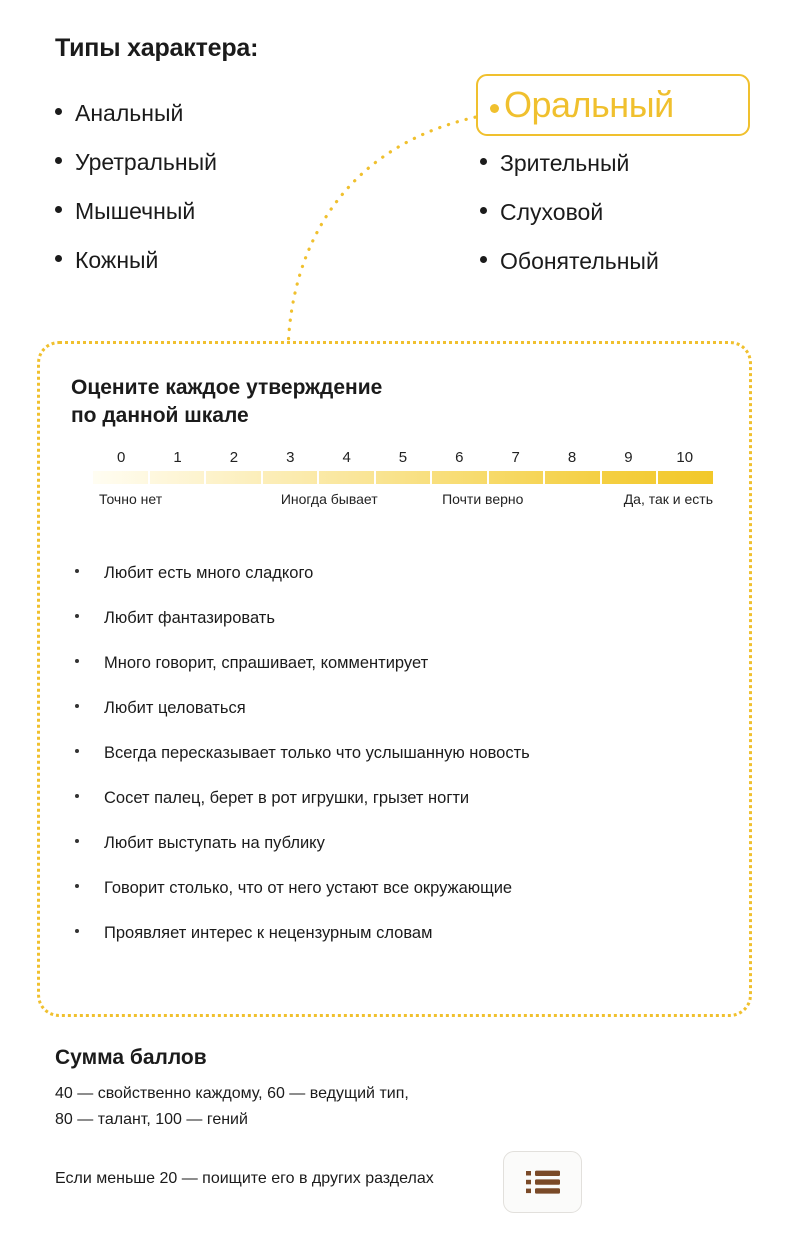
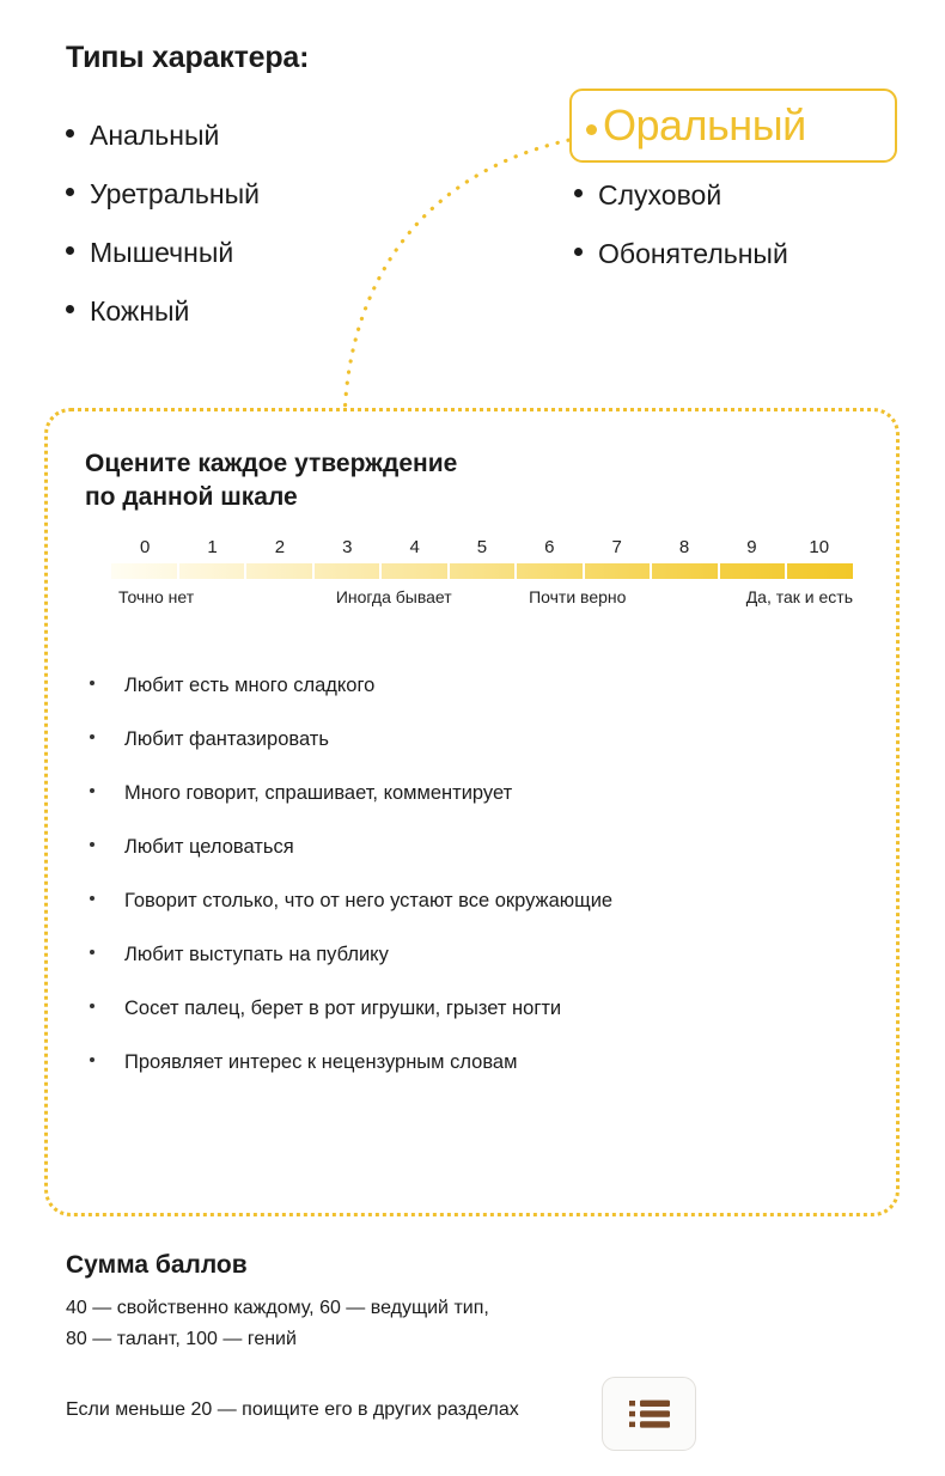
  Типы характера:
  Анальный
  Уретральный
  Мышечный
  Кожный
- Зрительный
  Слуховой
  Обонятельный
  Оральный
  Оцените каждое утверждение
  по данной шкале
  0
  1
  2
  3
  4
  5
  6
  7
  8
  9
  10
  Точно нет
  Иногда бывает
  Почти верно
  Да, так и есть
  Любит есть много сладкого
  Любит фантазировать
  Много говорит, спрашивает, комментирует
  Любит целоваться
- Всегда пересказывает только что услышанную новость
- Сосет палец, берет в рот игрушки, грызет ногти
+ Говорит столько, что от него устают все окружающие
  Любит выступать на публику
- Говорит столько, что от него устают все окружающие
+ Сосет палец, берет в рот игрушки, грызет ногти
  Проявляет интерес к нецензурным словам
  Сумма баллов
  40 — свойственно каждому, 60 — ведущий тип,
  80 — талант, 100 — гений
  Если меньше 20 — поищите его в других разделах
